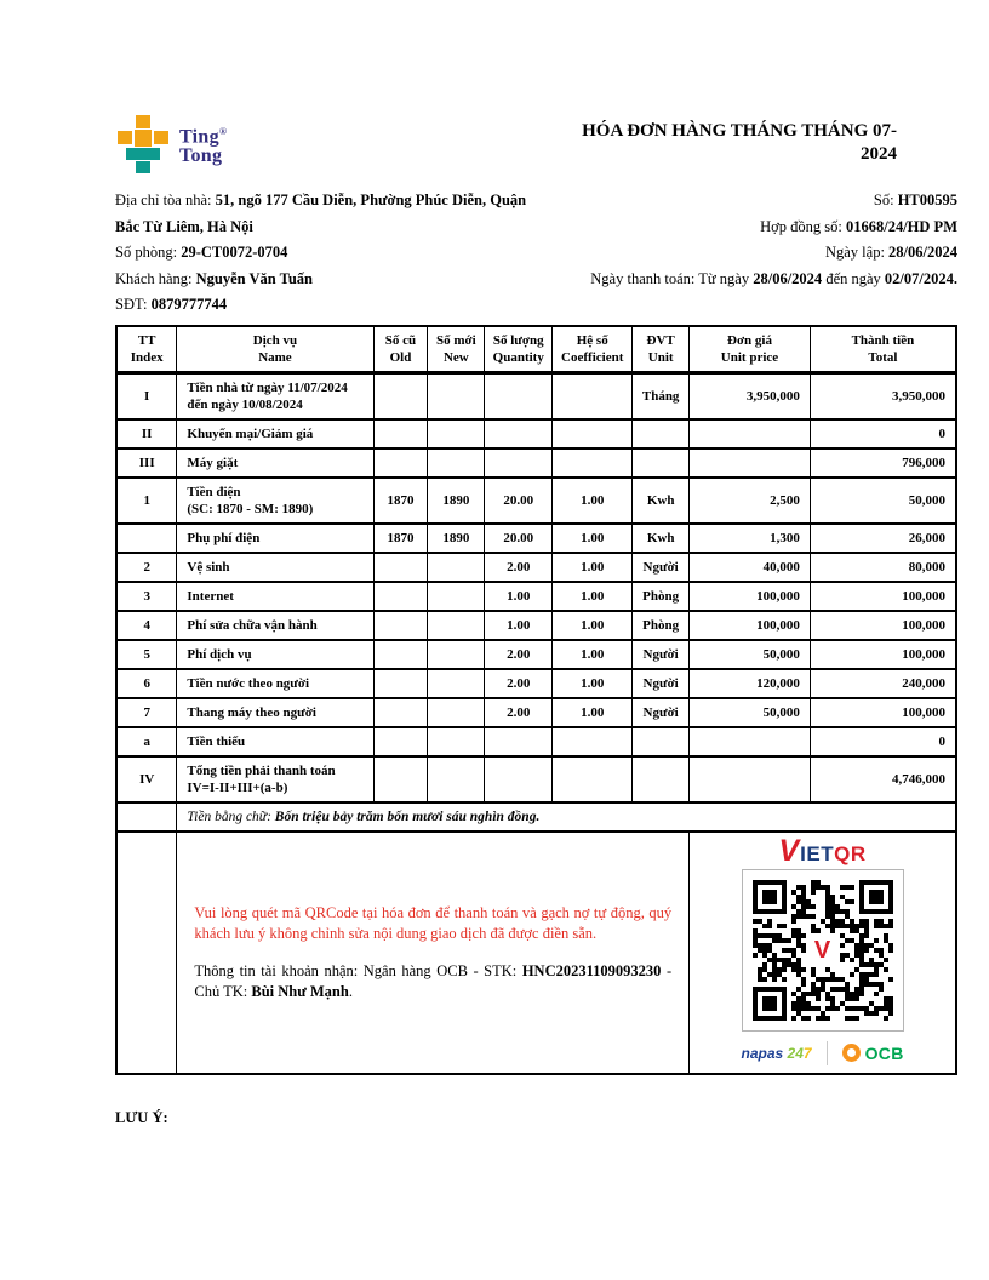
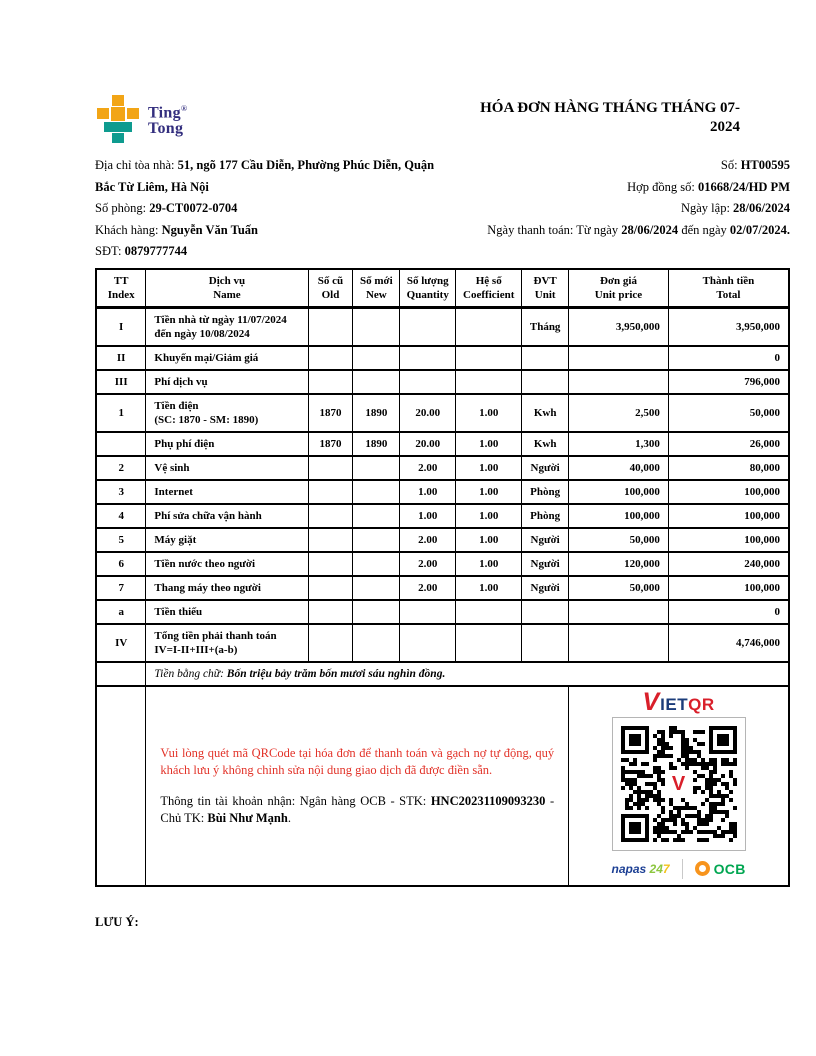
  Ting®
  Tong
  HÓA ĐƠN HÀNG THÁNG THÁNG 07-
  2024
  Địa chỉ tòa nhà: 51, ngõ 177 Cầu Diễn, Phường Phúc Diễn, Quận Bắc Từ Liêm, Hà Nội
  Số phòng: 29-CT0072-0704
  Khách hàng: Nguyễn Văn Tuấn
  SĐT: 0879777744
  Số: HT00595
  Hợp đồng số: 01668/24/HD PM
  Ngày lập: 28/06/2024
  Ngày thanh toán: Từ ngày 28/06/2024 đến ngày 02/07/2024.
  TTIndex	Dịch vụName	Số cũOld	Số mớiNew	Số lượngQuantity	Hệ sốCoefficient	ĐVTUnit	Đơn giáUnit price	Thành tiềnTotal
  I	Tiền nhà từ ngày 11/07/2024đến ngày 10/08/2024					Tháng	3,950,000	3,950,000
  II	Khuyến mại/Giảm giá							0
- III	Máy giặt							796,000
+ III	Phí dịch vụ							796,000
  1	Tiền điện(SC: 1870 - SM: 1890)	1870	1890	20.00	1.00	Kwh	2,500	50,000
  	Phụ phí điện	1870	1890	20.00	1.00	Kwh	1,300	26,000
  2	Vệ sinh			2.00	1.00	Người	40,000	80,000
  3	Internet			1.00	1.00	Phòng	100,000	100,000
  4	Phí sửa chữa vận hành			1.00	1.00	Phòng	100,000	100,000
- 5	Phí dịch vụ			2.00	1.00	Người	50,000	100,000
+ 5	Máy giặt			2.00	1.00	Người	50,000	100,000
  6	Tiền nước theo người			2.00	1.00	Người	120,000	240,000
  7	Thang máy theo người			2.00	1.00	Người	50,000	100,000
  a	Tiền thiếu							0
  IV	Tổng tiền phải thanh toánIV=I-II+III+(a-b)							4,746,000
  	Tiền bằng chữ: Bốn triệu bảy trăm bốn mươi sáu nghìn đồng.
  	Vui lòng quét mã QRCode tại hóa đơn để thanh toán và gạch nợ tự động, quý khách lưu ý không chỉnh sửa nội dung giao dịch đã được điền sẵn. Thông tin tài khoản nhận: Ngân hàng OCB - STK: HNC20231109093230 - Chủ TK: Bùi Như Mạnh.	VIETQR V napas 247 OCB
  LƯU Ý:
